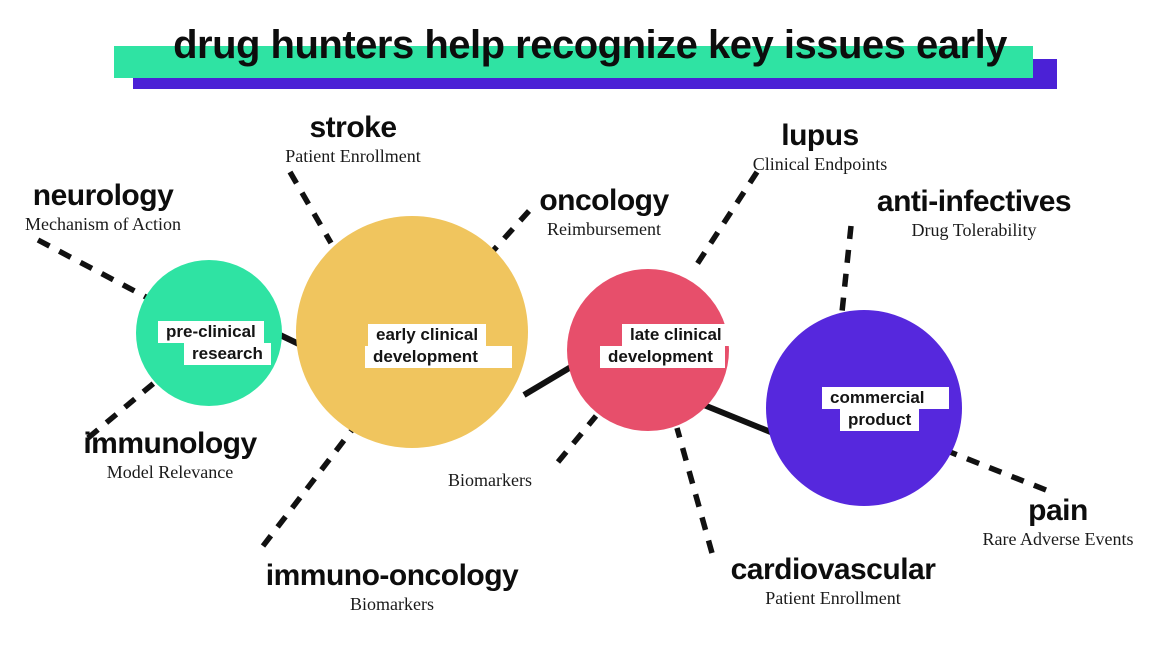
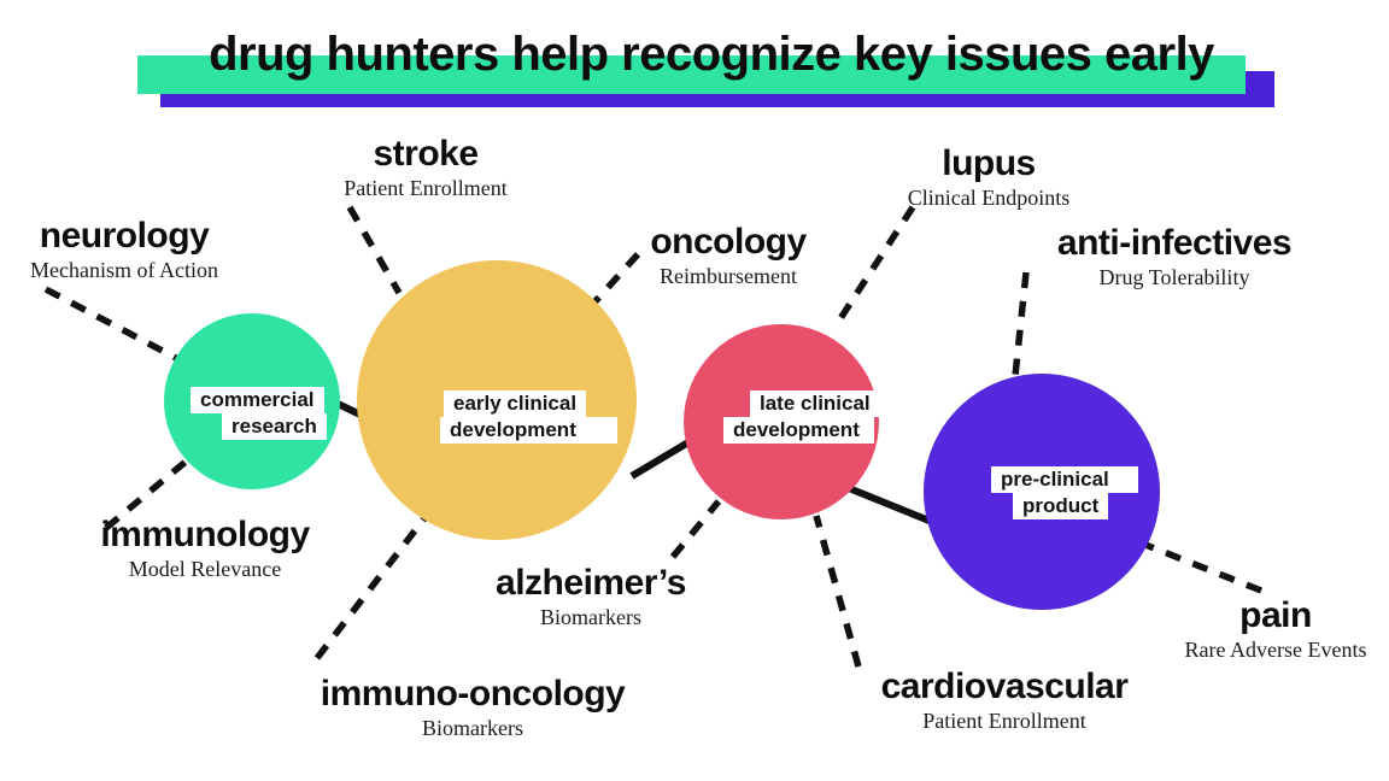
  drug hunters help recognize key issues early
- pre-clinical
+ commercial
  research
  early clinical
  development
  late clinical
  development
- commercial
+ pre-clinical
  product
  neurology
  Mechanism of Action
  immunology
  Model Relevance
  stroke
  Patient Enrollment
  oncology
  Reimbursement
  immuno-oncology
  Biomarkers
+ alzheimer’s
  Biomarkers
  lupus
  Clinical Endpoints
  cardiovascular
  Patient Enrollment
  anti-infectives
  Drug Tolerability
  pain
  Rare Adverse Events
